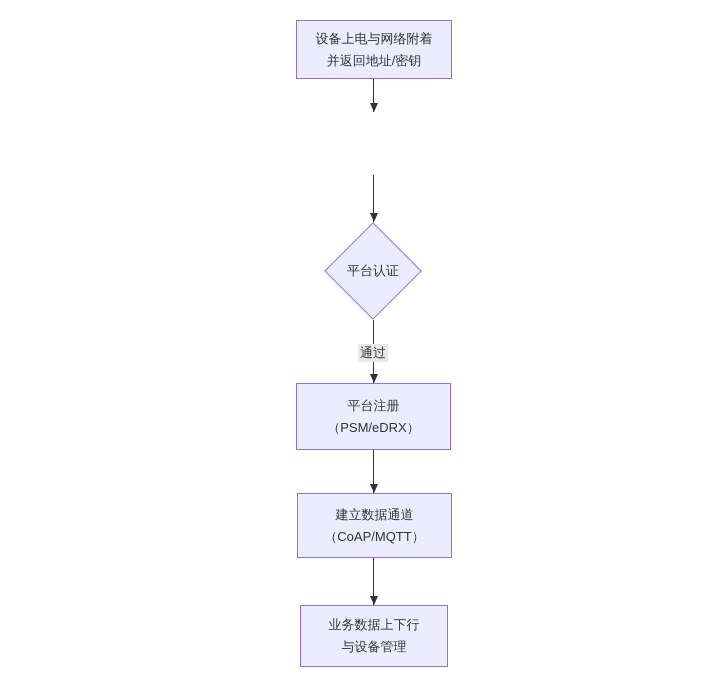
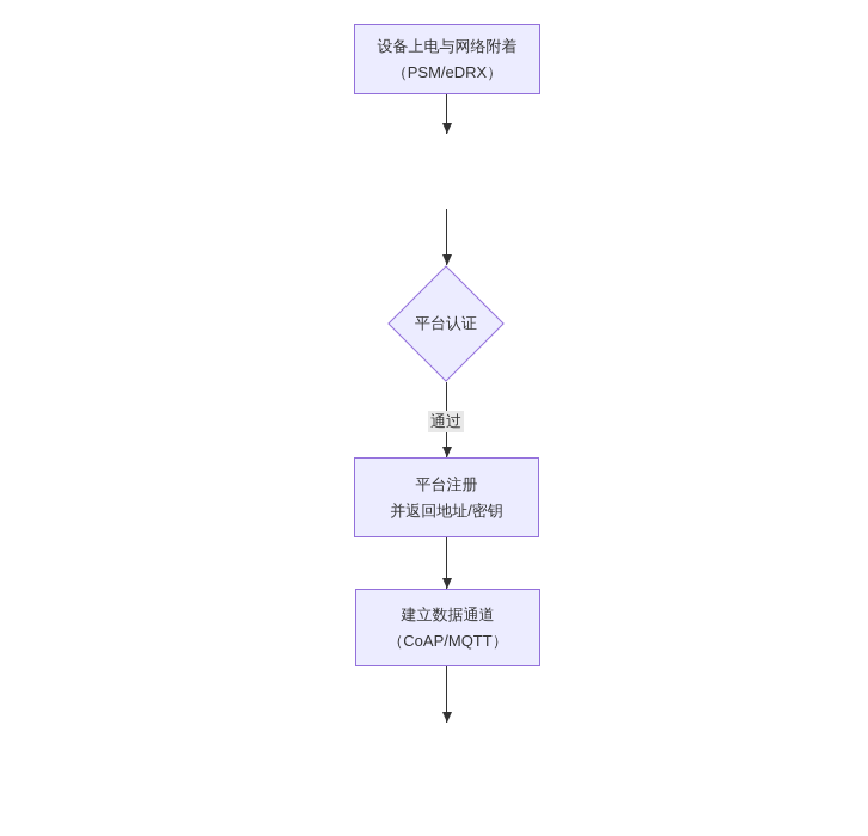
  设备上电与网络附着
- 并返回地址/密钥
+ （PSM/eDRX）
  平台认证
  通过
  平台注册
- （PSM/eDRX）
+ 并返回地址/密钥
  建立数据通道
  （CoAP/MQTT）
- 业务数据上下行
- 与设备管理
